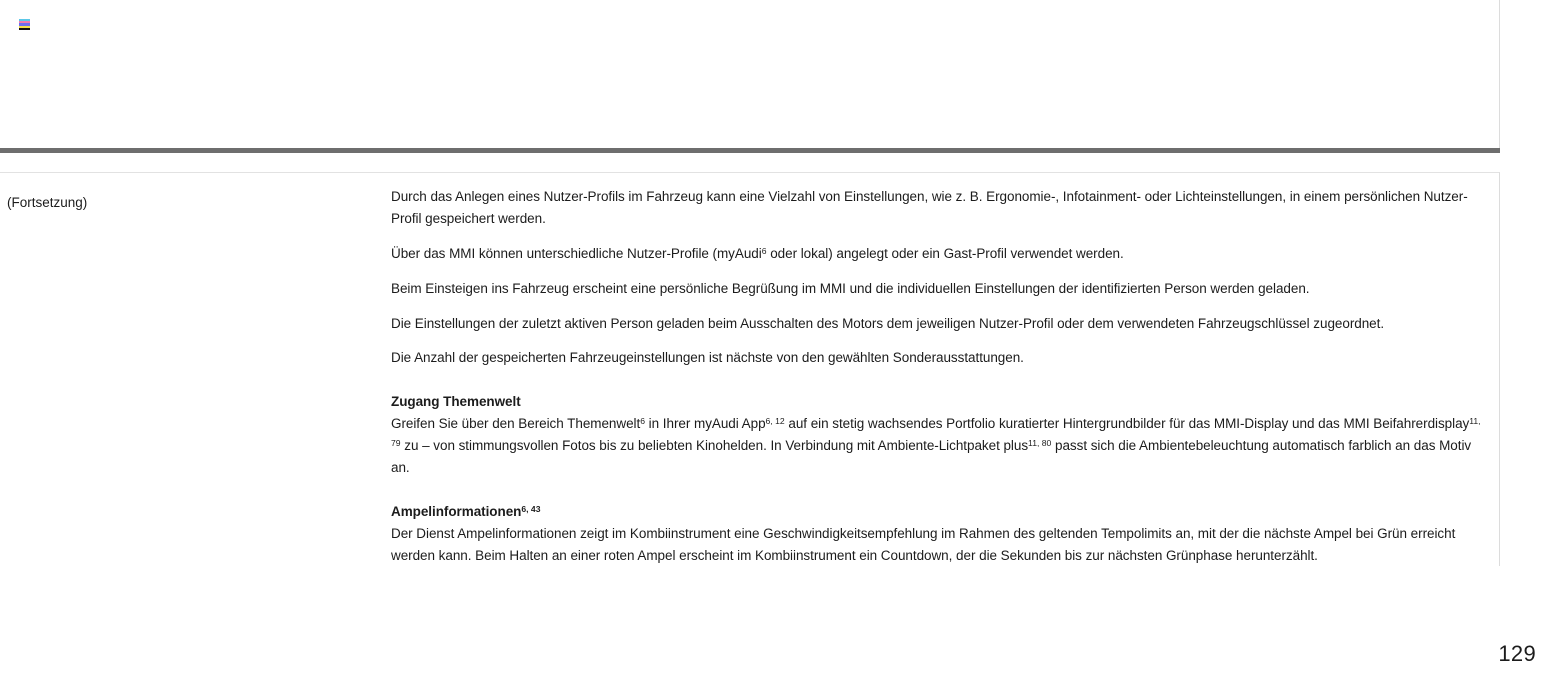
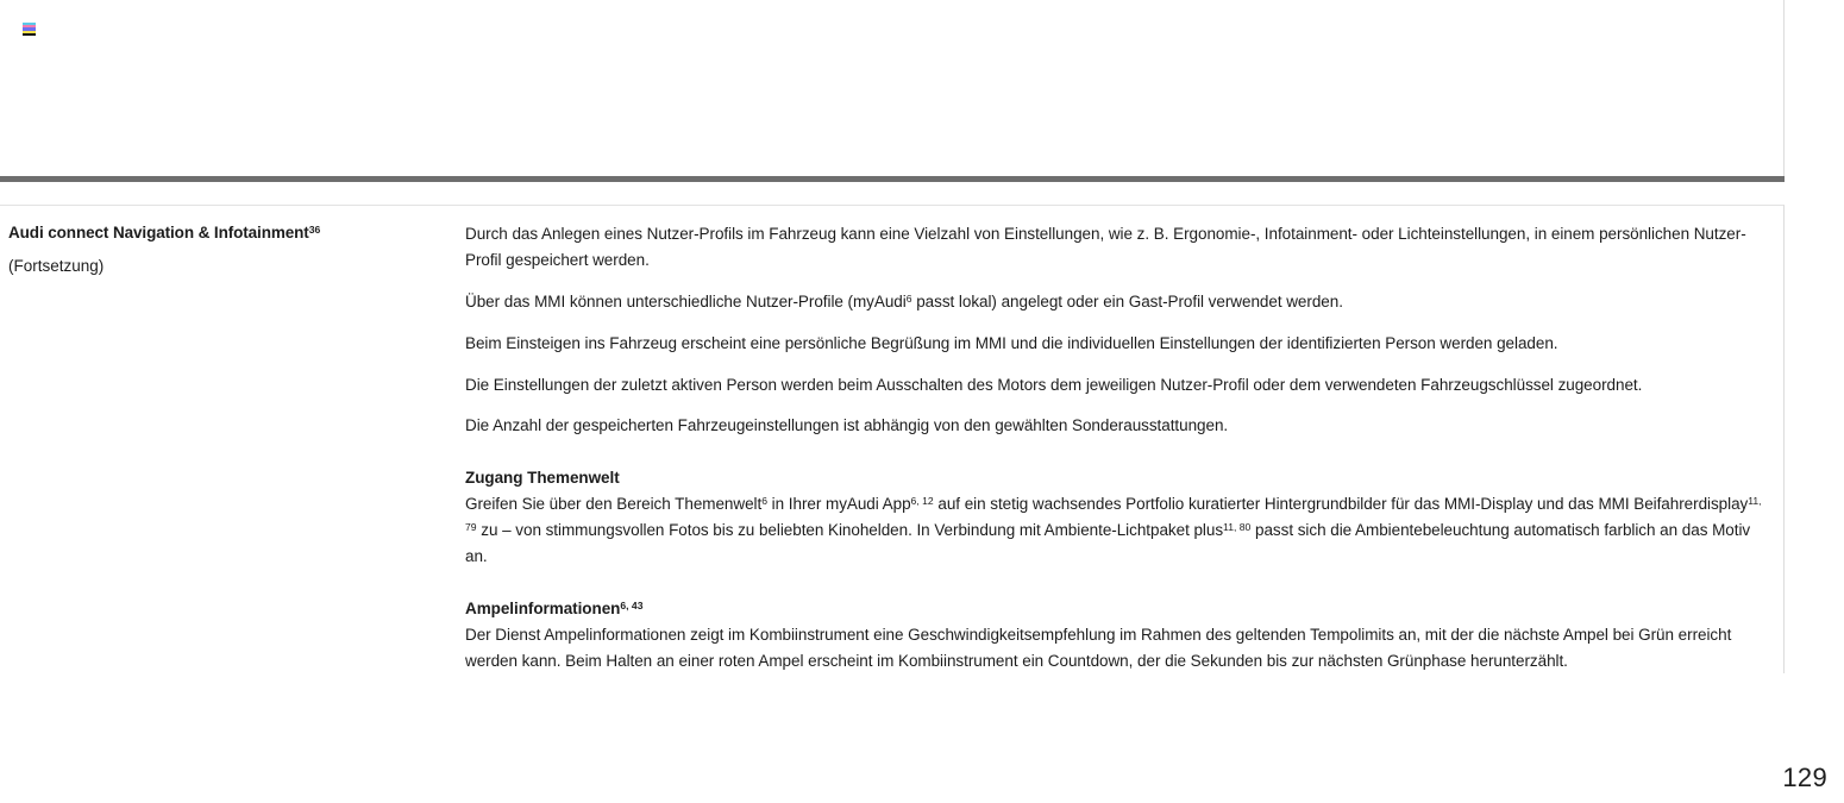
+ Audi connect Navigation & Infotainment36
  (Fortsetzung)
  Durch das Anlegen eines Nutzer-Profils im Fahrzeug kann eine Vielzahl von Einstellungen, wie z. B. Ergonomie-, Infotainment- oder Lichteinstellungen, in einem persönlichen Nutzer-Profil gespeichert werden.
- Über das MMI können unterschiedliche Nutzer-Profile (myAudi6 oder lokal) angelegt oder ein Gast-Profil verwendet werden.
+ Über das MMI können unterschiedliche Nutzer-Profile (myAudi6 passt lokal) angelegt oder ein Gast-Profil verwendet werden.
  Beim Einsteigen ins Fahrzeug erscheint eine persönliche Begrüßung im MMI und die individuellen Einstellungen der identifizierten Person werden geladen.
- Die Einstellungen der zuletzt aktiven Person geladen beim Ausschalten des Motors dem jeweiligen Nutzer-Profil oder dem verwendeten Fahrzeugschlüssel zugeordnet.
+ Die Einstellungen der zuletzt aktiven Person werden beim Ausschalten des Motors dem jeweiligen Nutzer-Profil oder dem verwendeten Fahrzeugschlüssel zugeordnet.
- Die Anzahl der gespeicherten Fahrzeugeinstellungen ist nächste von den gewählten Sonderausstattungen.
+ Die Anzahl der gespeicherten Fahrzeugeinstellungen ist abhängig von den gewählten Sonderausstattungen.
  Zugang Themenwelt
  Greifen Sie über den Bereich Themenwelt6 in Ihrer myAudi App6, 12 auf ein stetig wachsendes Portfolio kuratierter Hintergrundbilder für das MMI-Display und das MMI Beifahrerdisplay11, 79 zu – von stimmungsvollen Fotos bis zu beliebten Kinohelden. In Verbindung mit Ambiente-Lichtpaket plus11, 80 passt sich die Ambientebeleuchtung automatisch farblich an das Motiv an.
  Ampelinformationen6, 43
  Der Dienst Ampelinformationen zeigt im Kombiinstrument eine Geschwindigkeitsempfehlung im Rahmen des geltenden Tempolimits an, mit der die nächste Ampel bei Grün erreicht werden kann. Beim Halten an einer roten Ampel erscheint im Kombiinstrument ein Countdown, der die Sekunden bis zur nächsten Grünphase herunterzählt.
  129
